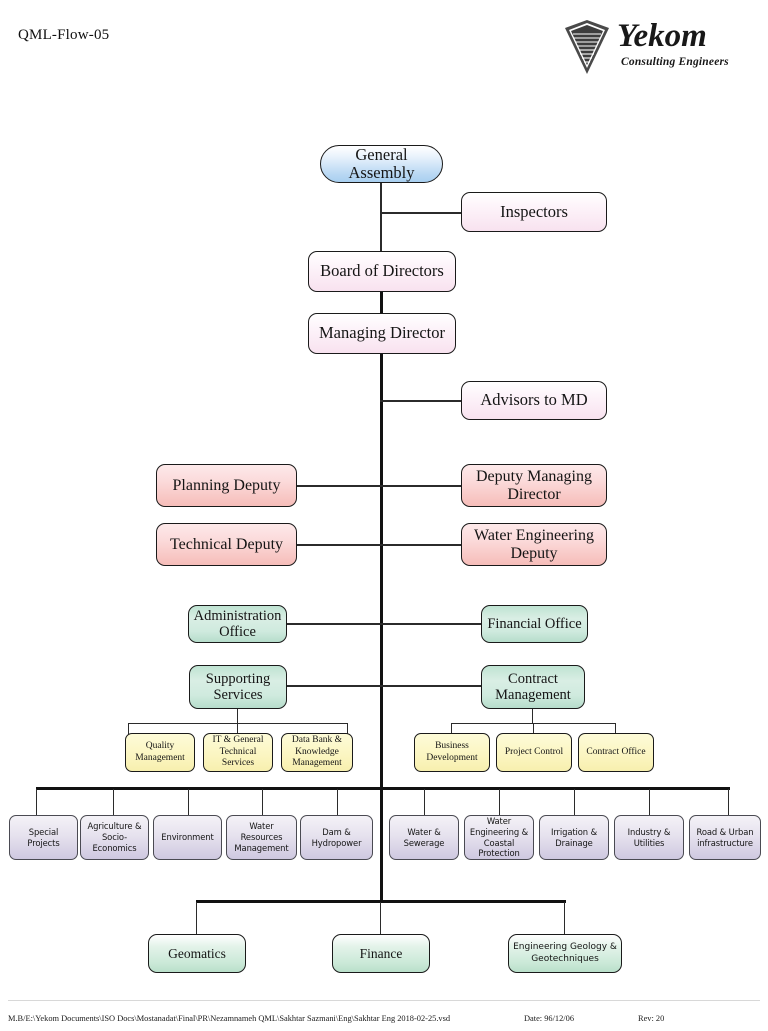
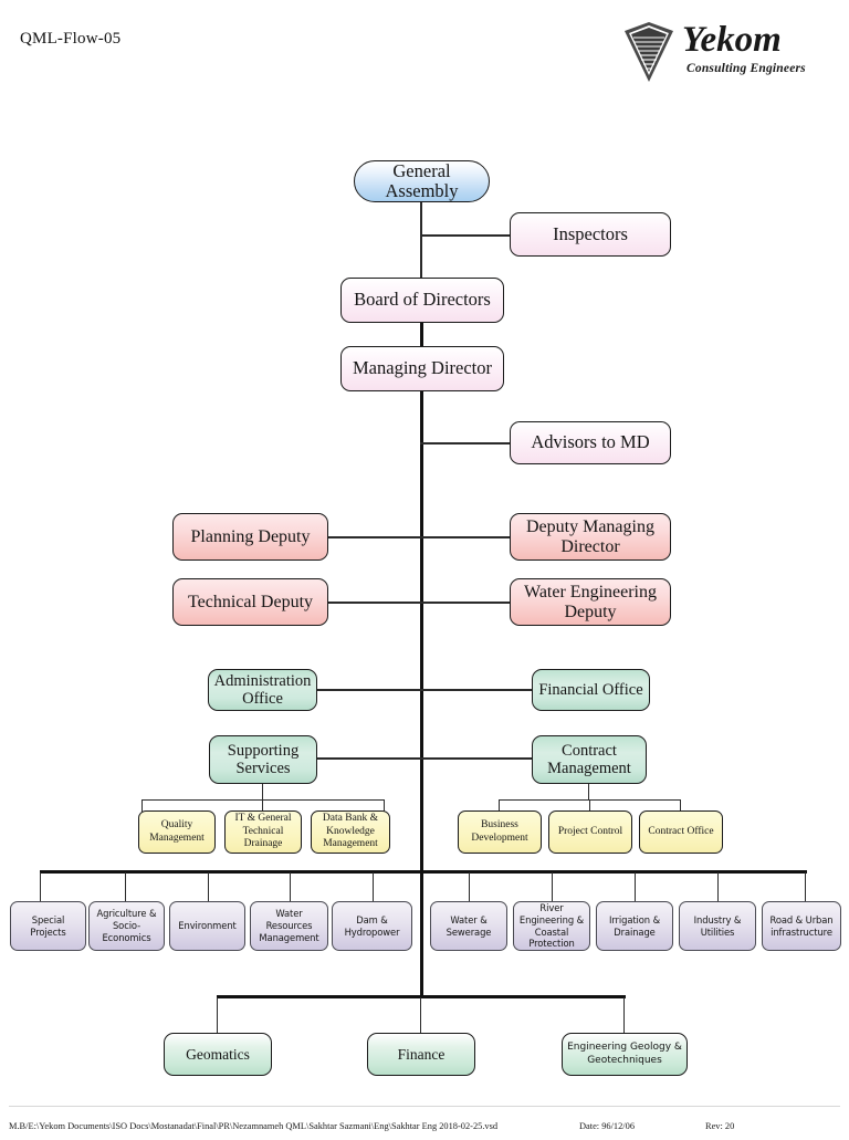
  QML-Flow-05
  Yekom
  Consulting Engineers
  General Assembly
  Inspectors
  Board of Directors
  Managing Director
  Advisors to MD
  Planning Deputy
  Deputy Managing Director
  Technical Deputy
  Water Engineering Deputy
  Administration Office
  Financial Office
  Supporting Services
  Contract Management
  Quality Management
- IT & General Technical Services
+ IT & General Technical Drainage
  Data Bank & Knowledge Management
  Business Development
  Project Control
  Contract Office
  Special Projects
  Agriculture & Socio-Economics
  Environment
  Water Resources Management
  Dam & Hydropower
  Water & Sewerage
- Water Engineering & Coastal Protection
+ River Engineering & Coastal Protection
  Irrigation & Drainage
  Industry & Utilities
  Road & Urban infrastructure
  Geomatics
  Finance
  Engineering Geology & Geotechniques
  M.B/E:\Yekom Documents\ISO Docs\Mostanadat\Final\PR\Nezamnameh QML\Sakhtar Sazmani\Eng\Sakhtar Eng 2018-02-25.vsd
  Date: 96/12/06
  Rev: 20
